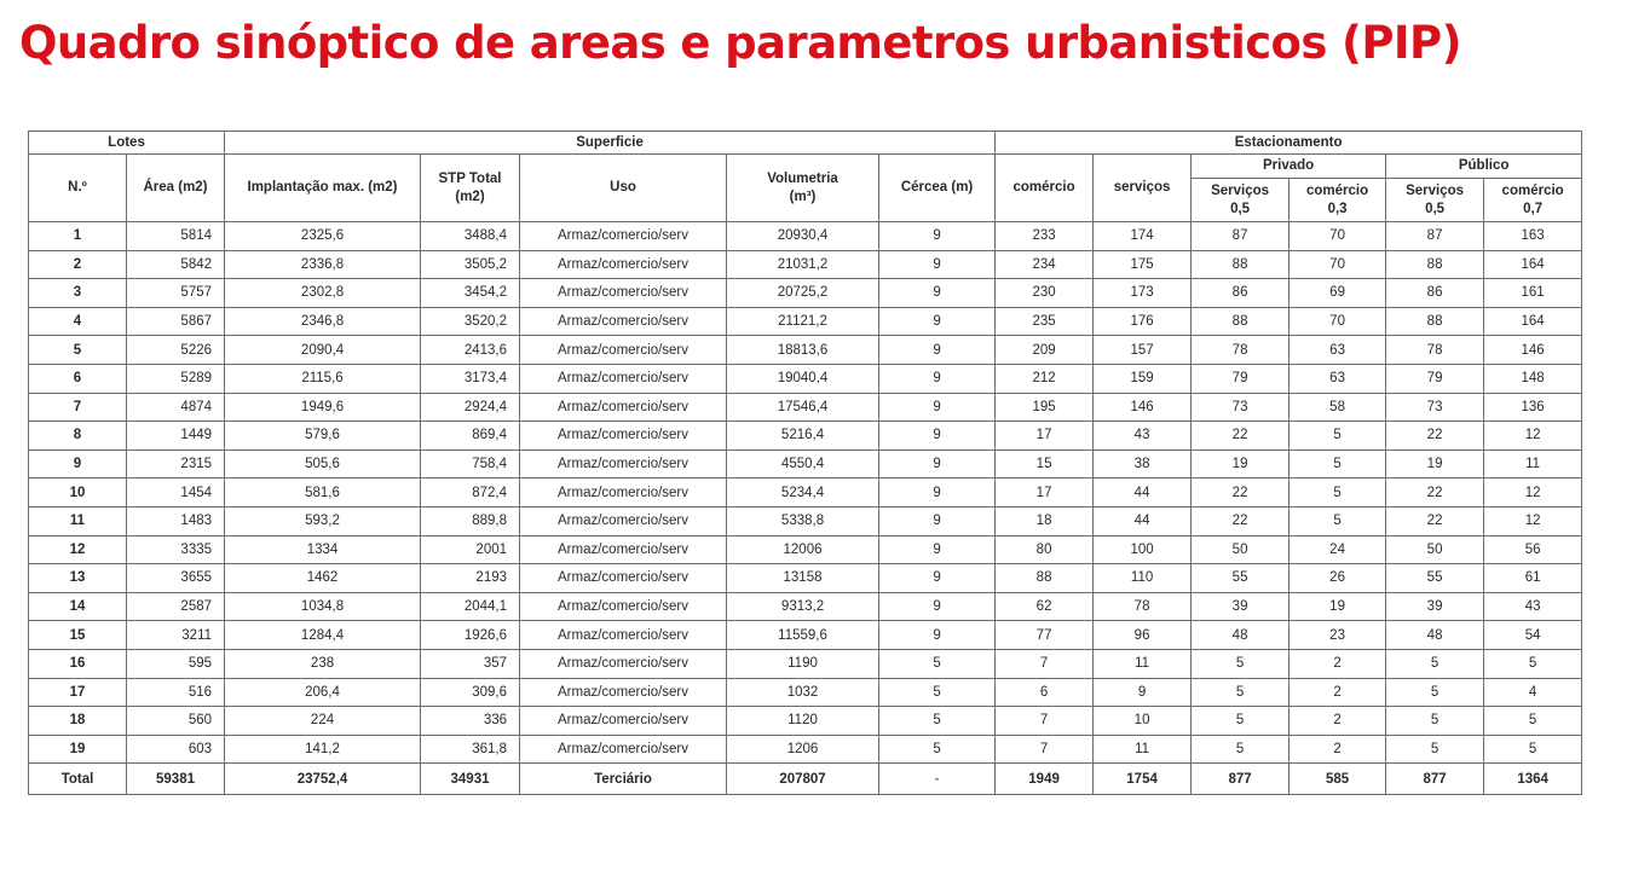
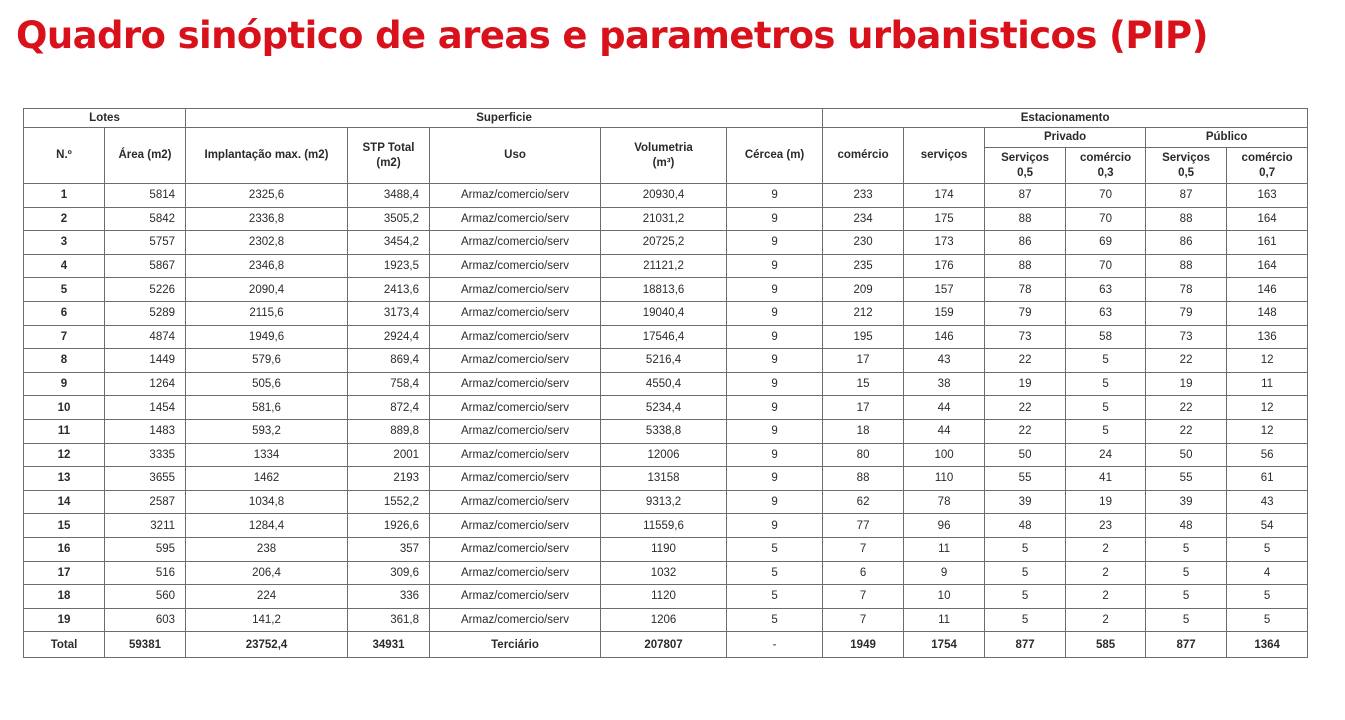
  Quadro sinóptico de areas e parametros urbanisticos (PIP)
  Lotes	Superficie	Estacionamento
  N.º	Área (m2)	Implantação max. (m2)	STP Total(m2)	Uso	Volumetria(m³)	Cércea (m)	comércio	serviços	Privado	Público
  Serviços0,5	comércio0,3	Serviços0,5	comércio0,7
  1	5814	2325,6	3488,4	Armaz/comercio/serv	20930,4	9	233	174	87	70	87	163
  2	5842	2336,8	3505,2	Armaz/comercio/serv	21031,2	9	234	175	88	70	88	164
  3	5757	2302,8	3454,2	Armaz/comercio/serv	20725,2	9	230	173	86	69	86	161
- 4	5867	2346,8	3520,2	Armaz/comercio/serv	21121,2	9	235	176	88	70	88	164
+ 4	5867	2346,8	1923,5	Armaz/comercio/serv	21121,2	9	235	176	88	70	88	164
  5	5226	2090,4	2413,6	Armaz/comercio/serv	18813,6	9	209	157	78	63	78	146
  6	5289	2115,6	3173,4	Armaz/comercio/serv	19040,4	9	212	159	79	63	79	148
  7	4874	1949,6	2924,4	Armaz/comercio/serv	17546,4	9	195	146	73	58	73	136
  8	1449	579,6	869,4	Armaz/comercio/serv	5216,4	9	17	43	22	5	22	12
- 9	2315	505,6	758,4	Armaz/comercio/serv	4550,4	9	15	38	19	5	19	11
+ 9	1264	505,6	758,4	Armaz/comercio/serv	4550,4	9	15	38	19	5	19	11
  10	1454	581,6	872,4	Armaz/comercio/serv	5234,4	9	17	44	22	5	22	12
  11	1483	593,2	889,8	Armaz/comercio/serv	5338,8	9	18	44	22	5	22	12
  12	3335	1334	2001	Armaz/comercio/serv	12006	9	80	100	50	24	50	56
- 13	3655	1462	2193	Armaz/comercio/serv	13158	9	88	110	55	26	55	61
+ 13	3655	1462	2193	Armaz/comercio/serv	13158	9	88	110	55	41	55	61
- 14	2587	1034,8	2044,1	Armaz/comercio/serv	9313,2	9	62	78	39	19	39	43
+ 14	2587	1034,8	1552,2	Armaz/comercio/serv	9313,2	9	62	78	39	19	39	43
  15	3211	1284,4	1926,6	Armaz/comercio/serv	11559,6	9	77	96	48	23	48	54
  16	595	238	357	Armaz/comercio/serv	1190	5	7	11	5	2	5	5
  17	516	206,4	309,6	Armaz/comercio/serv	1032	5	6	9	5	2	5	4
  18	560	224	336	Armaz/comercio/serv	1120	5	7	10	5	2	5	5
  19	603	141,2	361,8	Armaz/comercio/serv	1206	5	7	11	5	2	5	5
  Total	59381	23752,4	34931	Terciário	207807	-	1949	1754	877	585	877	1364
